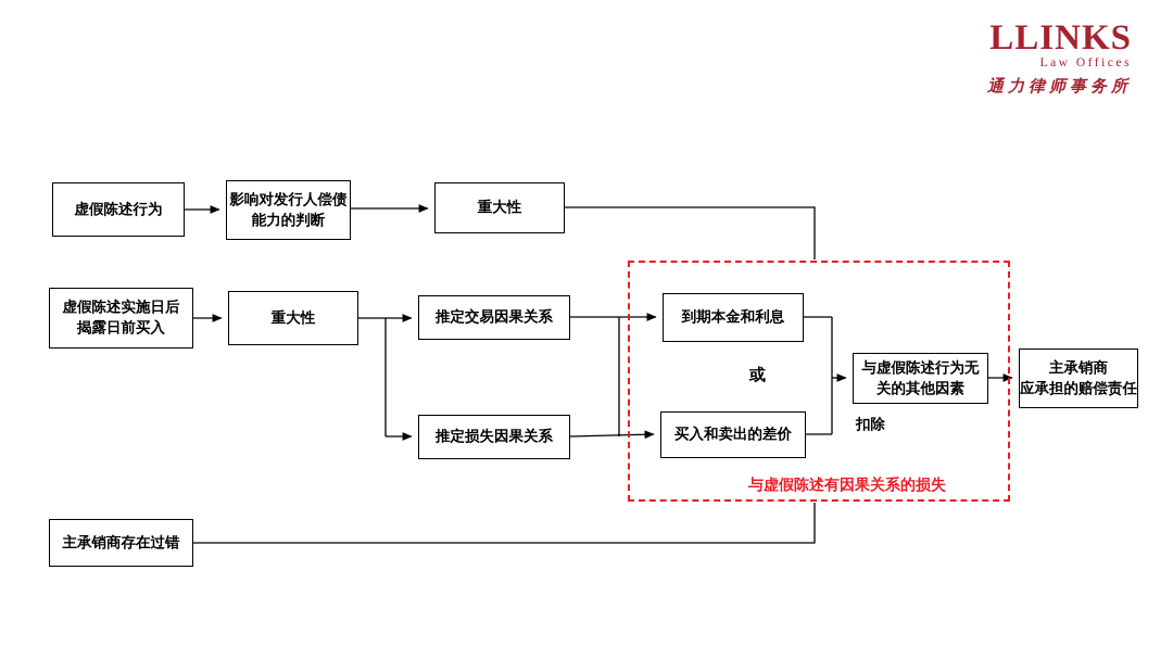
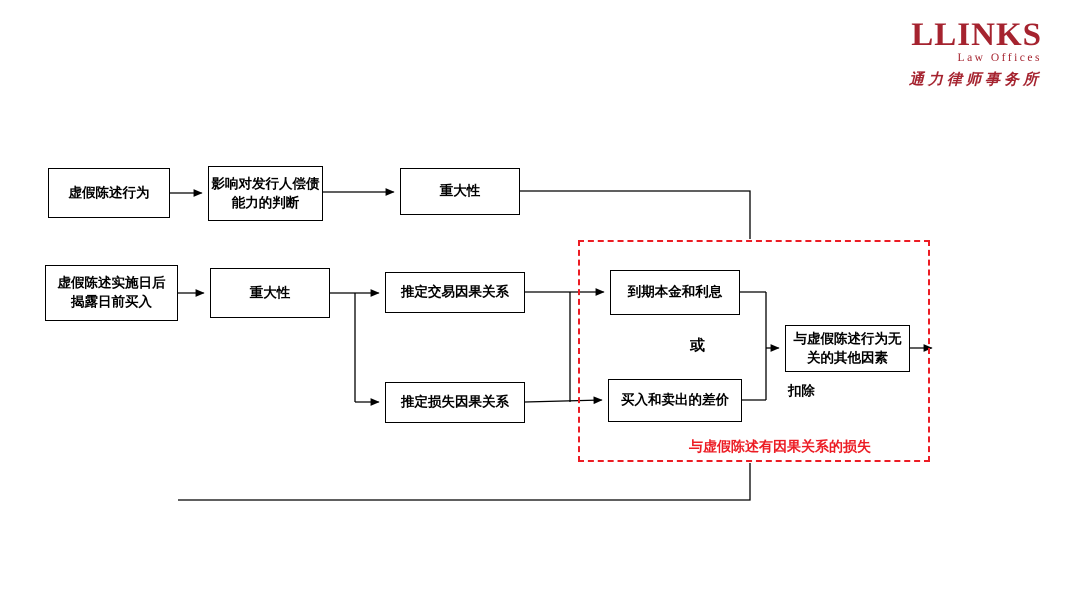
  LLINKS
  Law Offices
  通力律师事务所
  虚假陈述行为
  影响对发行人偿债
  能力的判断
  重大性
  虚假陈述实施日后
  揭露日前买入
  重大性
  推定交易因果关系
  推定损失因果关系
  到期本金和利息
  买入和卖出的差价
  与虚假陈述行为无
  关的其他因素
- 主承销商
- 应承担的赔偿责任
- 主承销商存在过错
  或
  扣除
  与虚假陈述有因果关系的损失
